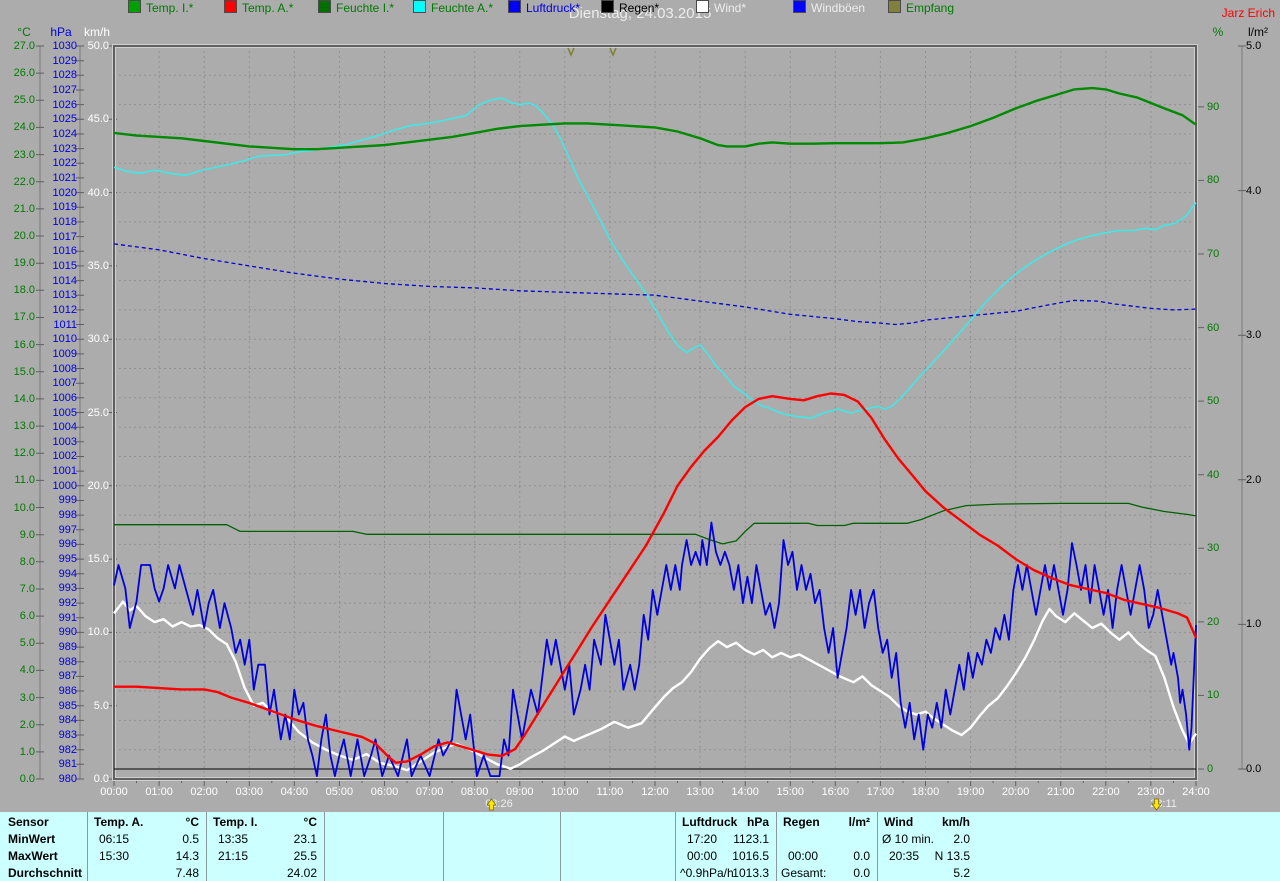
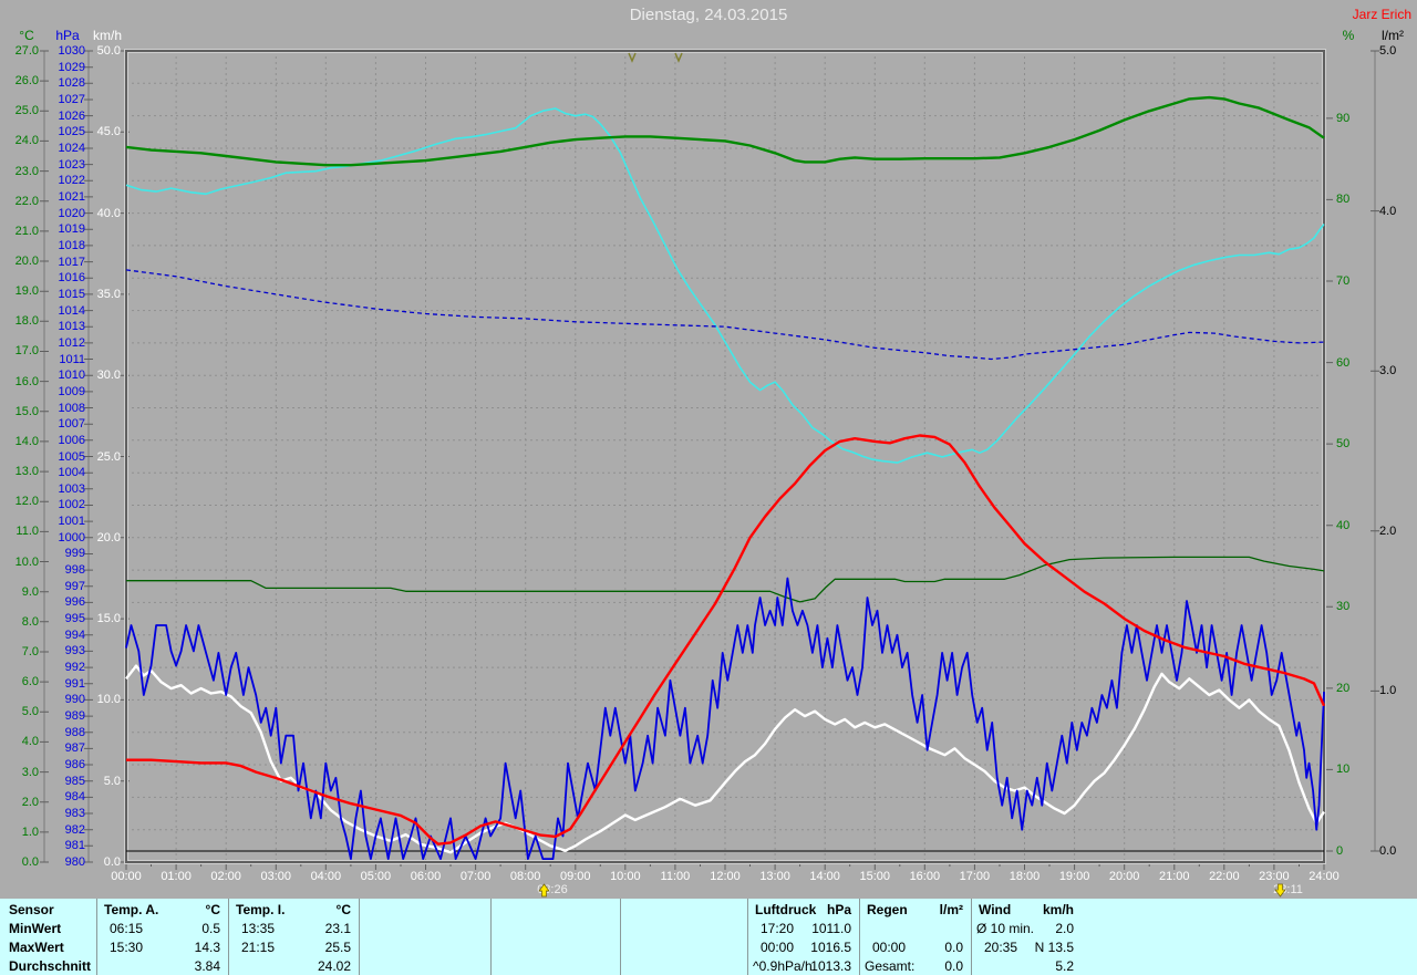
  Dienstag, 24.03.2015
  Jarz Erich
  °C
  hPa
  km/h
  %
  l/m²
- Temp. I.*
- Temp. A.*
- Feuchte I.*
- Feuchte A.*
- Luftdruck*
- Regen*
- Wind*
- Windböen
- Empfang
  0.0
  1.0
  2.0
  3.0
  4.0
  5.0
  6.0
  7.0
  8.0
  9.0
  10.0
  11.0
  12.0
  13.0
  14.0
  15.0
  16.0
  17.0
  18.0
  19.0
  20.0
  21.0
  22.0
  23.0
  24.0
  25.0
  26.0
  27.0
  980
  981
  982
  983
  984
  985
  986
  987
  988
  989
  990
  991
  992
  993
  994
  995
  996
  997
  998
  999
  1000
  1001
  1002
  1003
  1004
  1005
  1006
  1007
  1008
  1009
  1010
  1011
  1012
  1013
  1014
  1015
  1016
  1017
  1018
  1019
  1020
  1021
  1022
  1023
  1024
  1025
  1026
  1027
  1028
  1029
  1030
  0.0
  5.0
  10.0
  15.0
  20.0
  25.0
  30.0
  35.0
  40.0
  45.0
  50.0
  0
  10
  20
  30
  40
  50
  60
  70
  80
  90
  0.0
  1.0
  2.0
  3.0
  4.0
  5.0
  00:00
  01:00
  02:00
  03:00
  04:00
  05:00
  06:00
  07:00
  08:00
  09:00
  10:00
  11:00
  12:00
  13:00
  14:00
  15:00
  16:00
  17:00
  18:00
  19:00
  20:00
  21:00
  22:00
  23:00
  24:00
  Sensor
  MinWert
  MaxWert
  Durchschnitt
  Temp. A.
  °C
  06:15
  0.5
  15:30
  14.3
- 7.48
+ 3.84
  Temp. I.
  °C
  13:35
  23.1
  21:15
  25.5
  24.02
  Luftdruck
  hPa
  17:20
- 1123.1
+ 1011.0
  00:00
  1016.5
  ^0.9hPa/h
  1013.3
  Regen
  l/m²
  00:00
  0.0
  Gesamt:
  0.0
  Wind
  km/h
  Ø 10 min.
  2.0
  20:35
  N 13.5
  5.2
